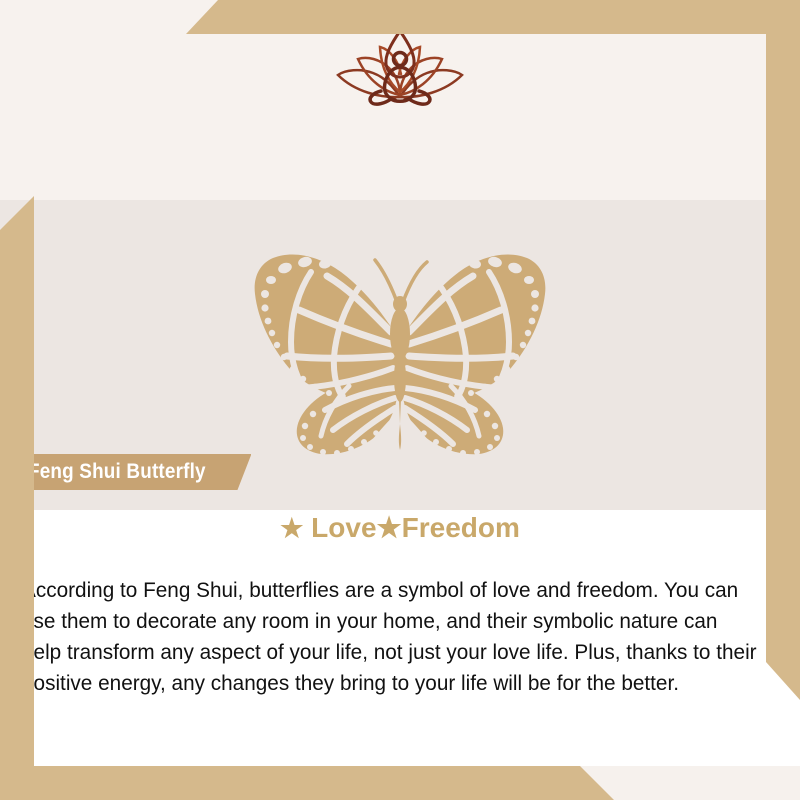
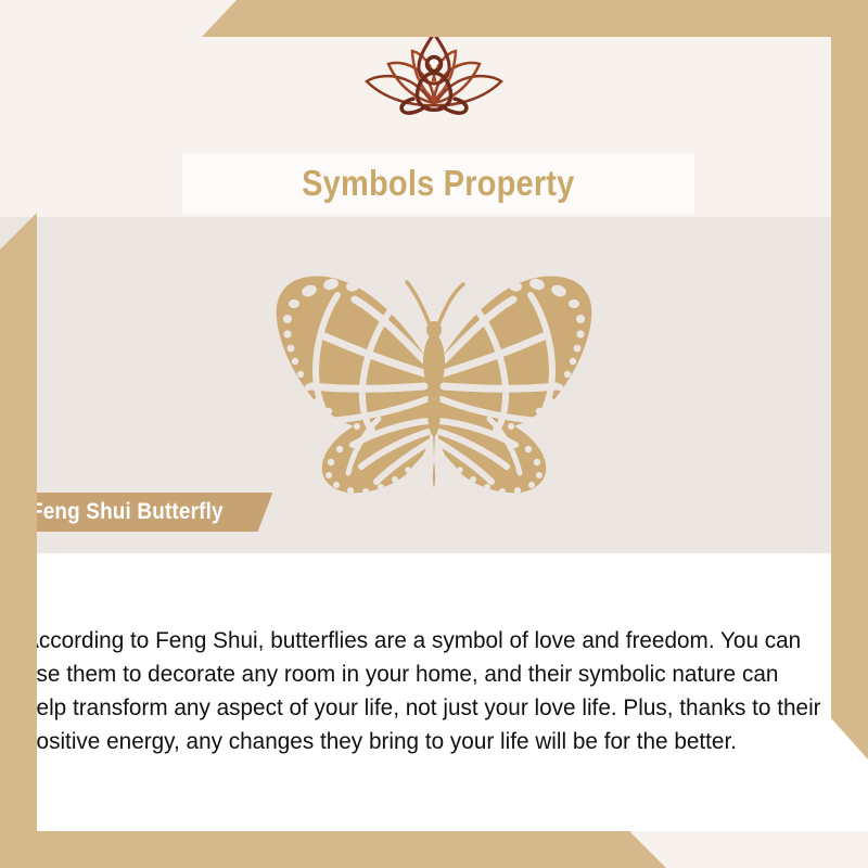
+ Symbols Property
  eng Shui Butterfly
- ★ Love★Freedom
  ccording to Feng Shui, butterflies are a symbol of love and freedom. You can se them to decorate any room in your home, and their symbolic nature can elp transform any aspect of your life, not just your love life. Plus, thanks to their ositive energy, any changes they bring to your life will be for the better.
